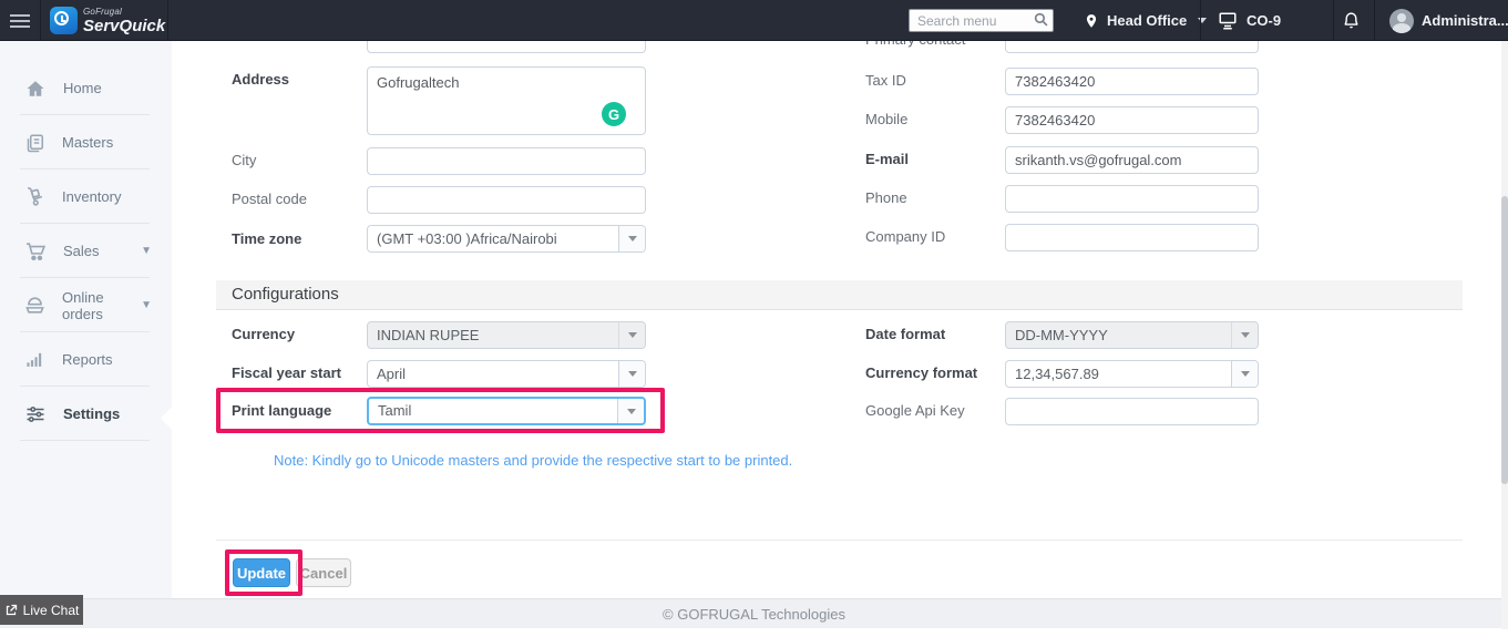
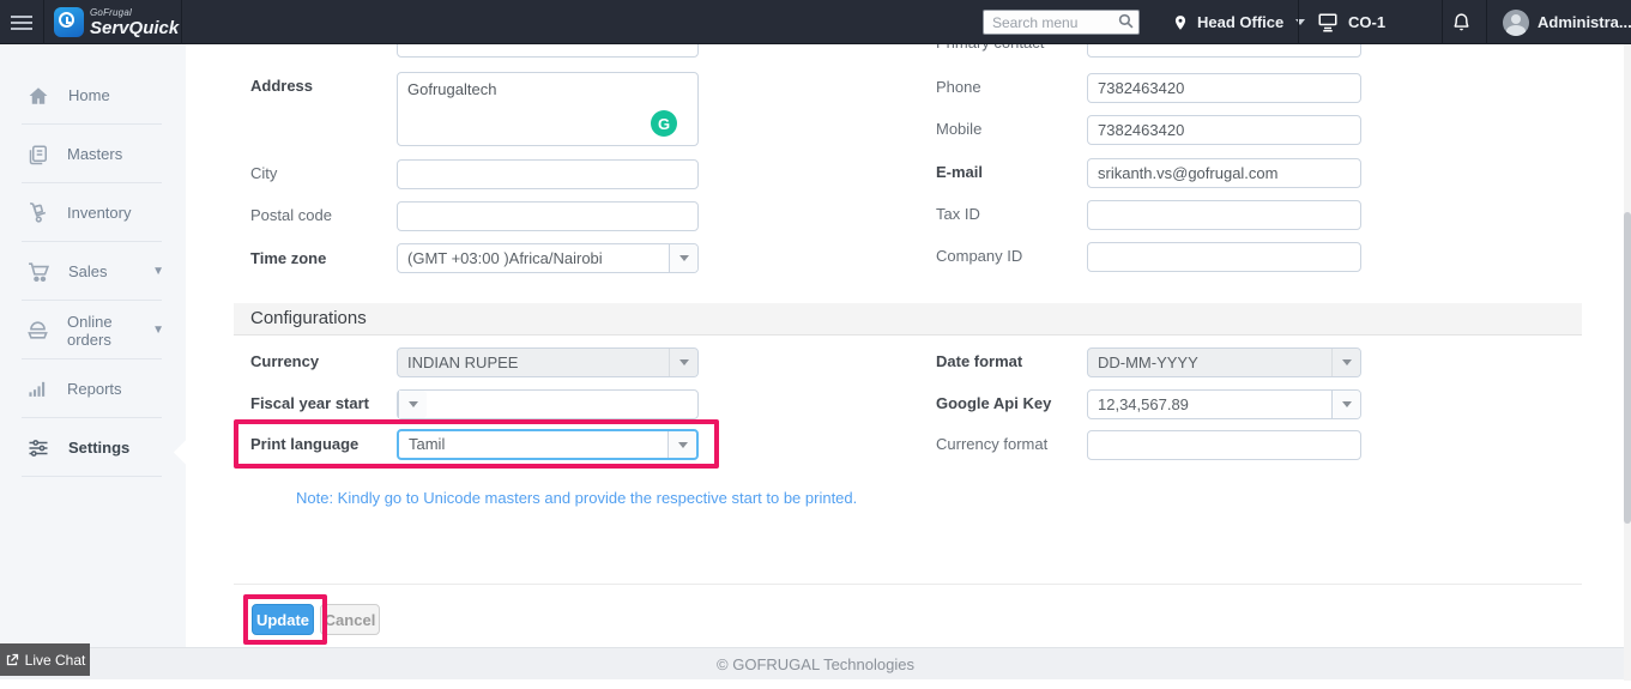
  GoFrugal
  ServQuick
  Search menu
  Head Office
- CO-9
+ CO-1
  Administra...
  Home
  Masters
  Inventory
  Sales
  ▼
  Online orders
  ▼
  Reports
  Settings
  Address
  Gofrugaltech
  G
  City
  Postal code
  Time zone
  (GMT +03:00 )Africa/Nairobi
- Tax ID
+ Phone
  7382463420
  Mobile
  7382463420
  E-mail
  srikanth.vs@gofrugal.com
- Phone
+ Tax ID
  Company ID
  Configurations
  Currency
  INDIAN RUPEE
  Fiscal year start
- April
  Print language
  Tamil
  Date format
  DD-MM-YYYY
- Currency format
+ Google Api Key
  12,34,567.89
- Google Api Key
+ Currency format
  Note: Kindly go to Unicode masters and provide the respective start to be printed.
  Update
  Cancel
  © GOFRUGAL Technologies
  Live Chat
